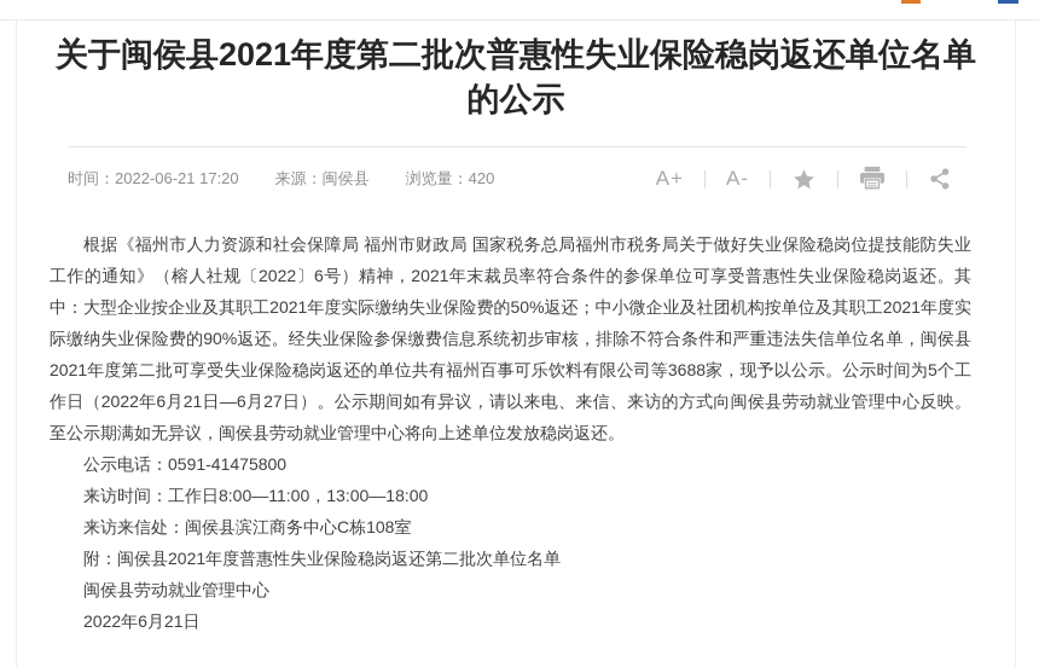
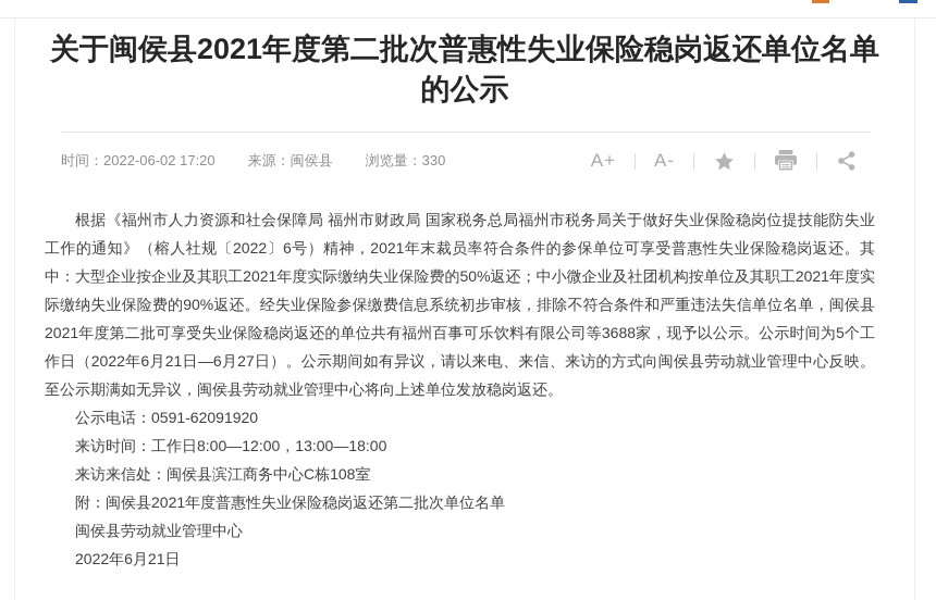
  关于闽侯县2021年度第二批次普惠性失业保险稳岗返还单位名单的公示
- 时间：2022-06-21 17:20
+ 时间：2022-06-02 17:20
  来源：闽侯县
- 浏览量：420
+ 浏览量：330
  A+
  A-
  根据《福州市人力资源和社会保障局 福州市财政局 国家税务总局福州市税务局关于做好失业保险稳岗位提技能防失业工作的通知》（榕人社规〔2022〕6号）精神，2021年末裁员率符合条件的参保单位可享受普惠性失业保险稳岗返还。其中：大型企业按企业及其职工2021年度实际缴纳失业保险费的50%返还；中小微企业及社团机构按单位及其职工2021年度实际缴纳失业保险费的90%返还。经失业保险参保缴费信息系统初步审核，排除不符合条件和严重违法失信单位名单，闽侯县2021年度第二批可享受失业保险稳岗返还的单位共有福州百事可乐饮料有限公司等3688家，现予以公示。公示时间为5个工作日（2022年6月21日—6月27日）。公示期间如有异议，请以来电、来信、来访的方式向闽侯县劳动就业管理中心反映。至公示期满如无异议，闽侯县劳动就业管理中心将向上述单位发放稳岗返还。
- 公示电话：0591-41475800
+ 公示电话：0591-62091920
- 来访时间：工作日8:00—11:00，13:00—18:00
+ 来访时间：工作日8:00—12:00，13:00—18:00
  来访来信处：闽侯县滨江商务中心C栋108室
  附：闽侯县2021年度普惠性失业保险稳岗返还第二批次单位名单
  闽侯县劳动就业管理中心
  2022年6月21日
